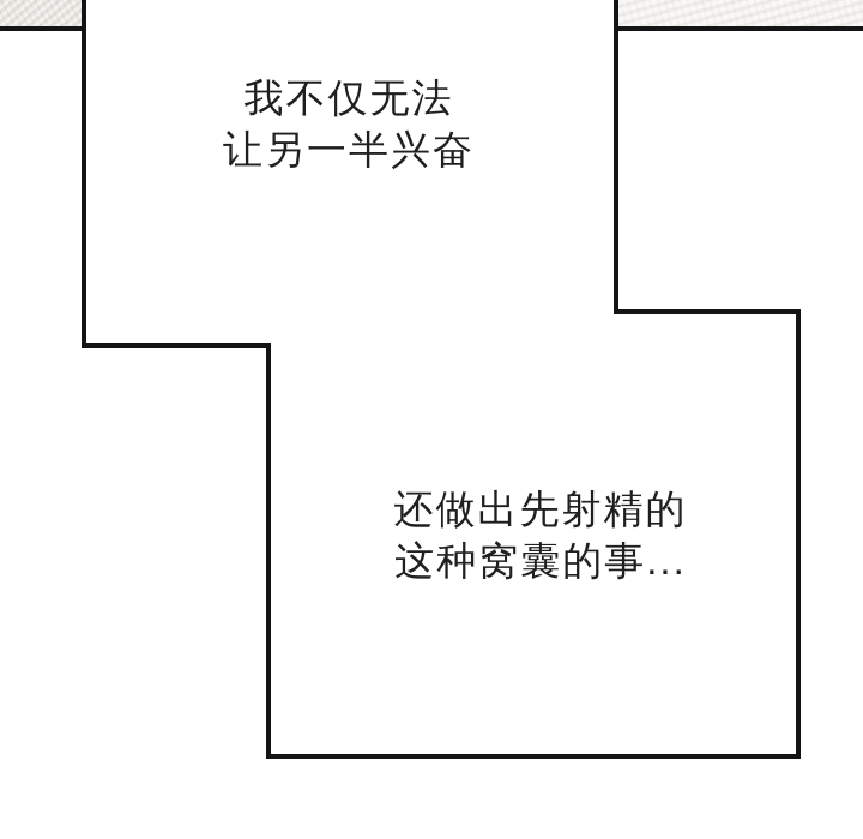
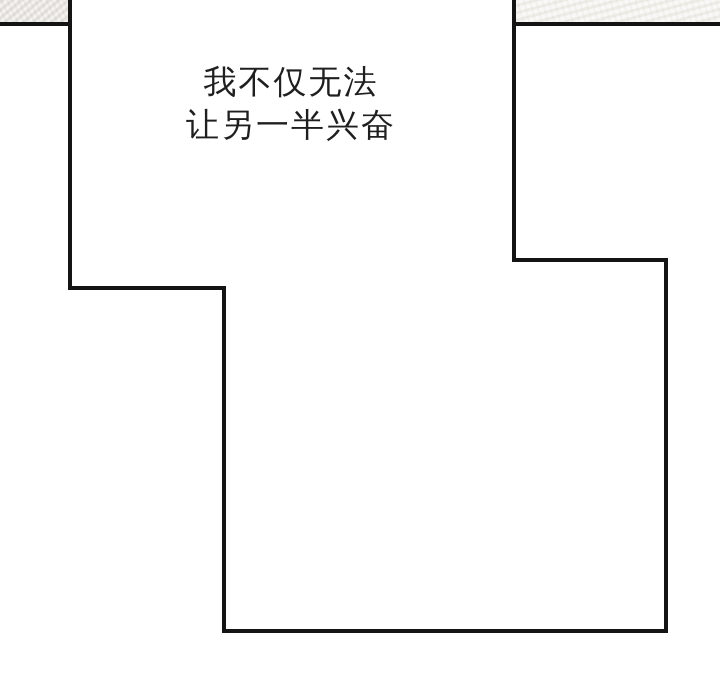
  我不仅无法
  让另一半兴奋
- 还做出先射精的
- 这种窝囊的事...
